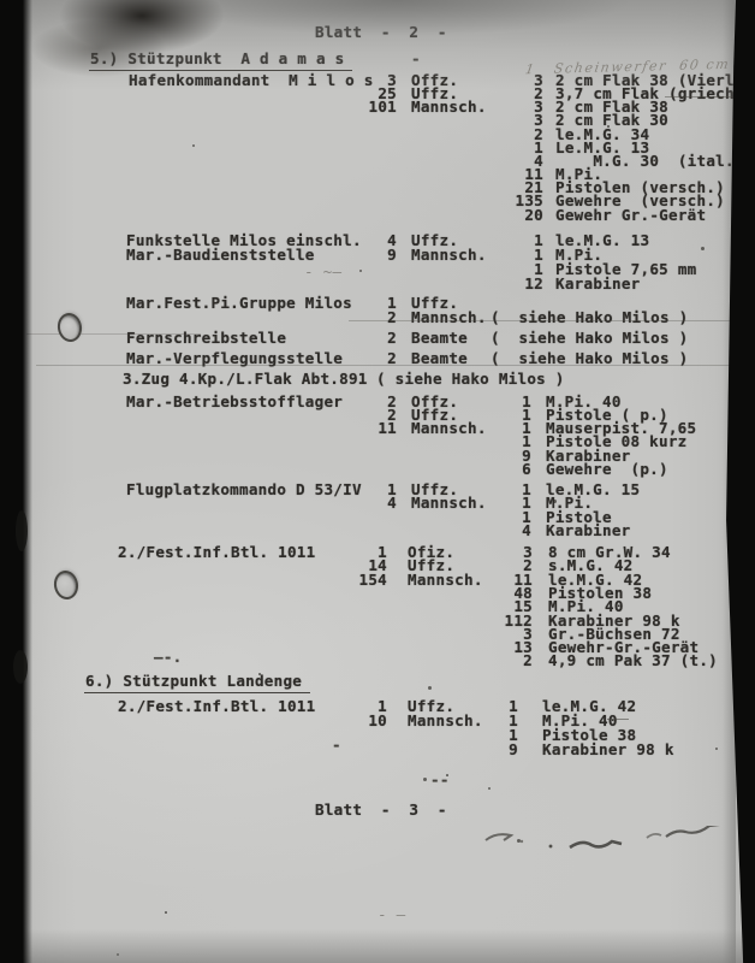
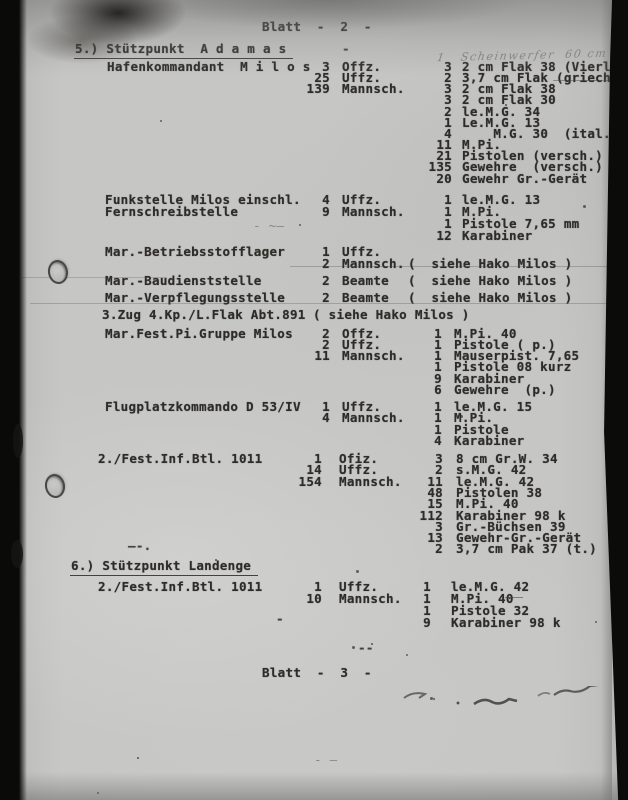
- 101
+ 139
  Mannsch.
  3
  2 cm Flak 38
  3
  2 cm Flak 30
  2
  le.M.G. 34
  1
  Le.M.G. 13
  4
  M.G. 30 (ital
  11
  M.Pi.
  21
  Pistolen (versch.)
  135
  Gewehre (versch.)
  20
  Gewehr Gr.-Gerät
  Funkstelle Milos einschl.
- Mar.-Baudienststelle
+ Fernschreibstelle
  4
  Uffz.
  1
  le.M.G. 13
  9
  Mannsch.
  1
  M.Pi.
  1
  Pistole 7,65 mm
  12
  Karabiner
- Mar.Fest.Pi.Gruppe Milos
+ Mar.-Betriebsstofflager
  1
  Uffz.
  2
  Mannsch.
  ( siehe Hako Milos )
- Fernschreibstelle
+ Mar.-Baudienststelle
  2
  Beamte
  ( siehe Hako Milos )
  Mar.-Verpflegungsstelle
  2
  Beamte
  ( siehe Hako Milos )
  3.Zug 4.Kp./L.Flak Abt.891
  ( siehe Hako Milos )
- Mar.-Betriebsstofflager
+ Mar.Fest.Pi.Gruppe Milos
  2
  Offz.
  1
  M.Pi. 40
  2
  Uffz.
  1
  Pistole ( p.)
  11
  Mannsch.
  1
  Mauserpist. 7,65
  1
  Pistole 08 kurz
  9
  Karabiner
  6
  Gewehre (p.)
  Flugplatzkommando D 53/IV
  1
  Uffz.
  1
  le.M.G. 15
  4
  Mannsch.
  1
  M.Pi.
  1
  Pistole
  4
  Karabiner
  2./Fest.Inf.Btl. 1011
  1
  Ofiz.
  3
  8 cm Gr.W. 34
  14
  Uffz.
  2
  s.M.G. 42
  154
  Mannsch.
  11
  le.M.G. 42
  48
  Pistolen 38
  15
  M.Pi. 40
  112
  Karabiner 98 k
  3
- Gr.-Büchsen 72
+ Gr.-Büchsen 39
  13
  Gewehr-Gr.-Gerät
  2
- 4,9 cm Pak 37 (t.)
+ 3,7 cm Pak 37 (t.)
  6.) Stützpunkt Landenge
  2./Fest.Inf.Btl. 1011
  1
  Uffz.
  1
  le.M.G. 42
  10
  Mannsch.
  1
  M.Pi. 40
  1
- Pistole 38
+ Pistole 32
  9
  Karabiner 98 k
  - ~—
  —-.
  -
  --
  - —
  Blatt - 3 -
